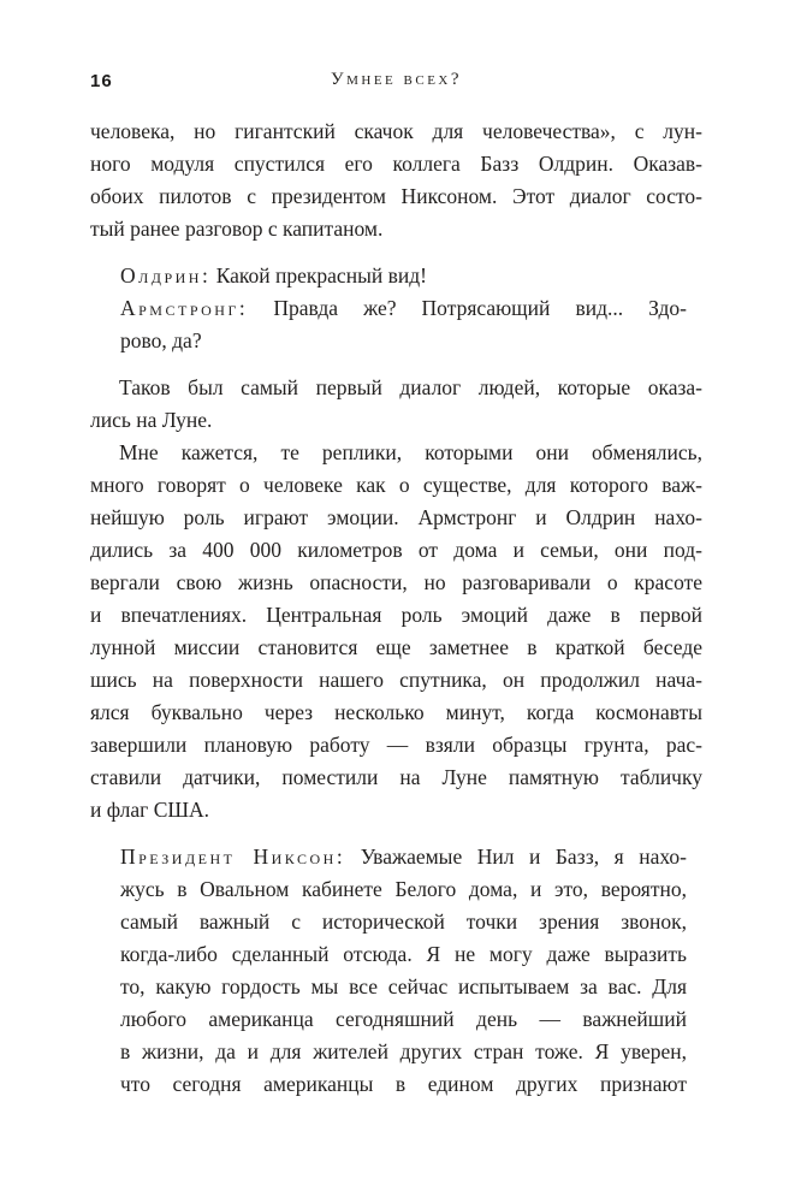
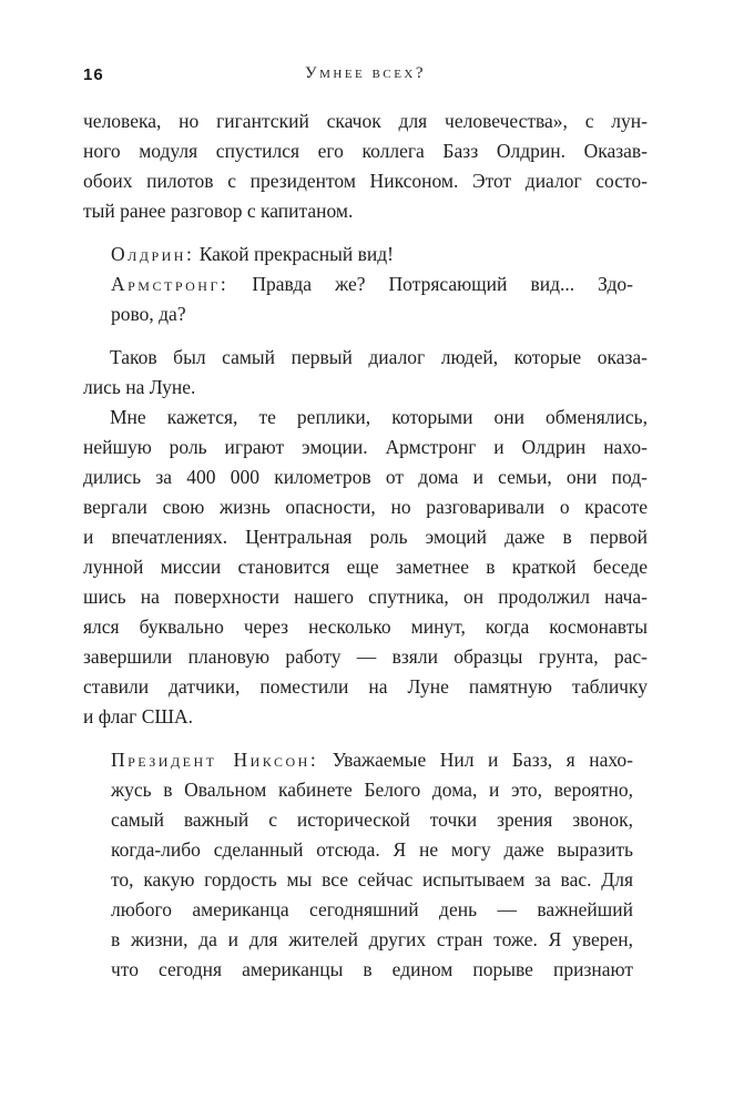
  16
  Умнее всех?
  человека, но гигантский скачок для человечества», с лун-
  ного модуля спустился его коллега Базз Олдрин. Оказав-
  обоих пилотов с президентом Никсоном. Этот диалог состо-
  тый ранее разговор с капитаном.
  Олдрин Какой прекрасный вид!
  Армстронг Правда же? Потрясающий вид... Здо-
  рово, да?
  Таков был самый первый диалог людей, которые оказа-
  лись на Луне.
  Мне кажется, те реплики, которыми они обменялись,
- много говорят о человеке как о существе, для которого важ-
  нейшую роль играют эмоции. Армстронг и Олдрин нахо-
  дились за 400 000 километров от дома и семьи, они под-
  вергали свою жизнь опасности, но разговаривали о красоте
  и впечатлениях. Центральная роль эмоций даже в первой
  лунной миссии становится еще заметнее в краткой беседе
  шись на поверхности нашего спутника, он продолжил нача-
  ялся буквально через несколько минут, когда космонавты
  завершили плановую работу — взяли образцы грунта, рас-
  ставили датчики, поместили на Луне памятную табличку
  и флаг США.
  Президент Никсон Уважаемые Нил и Базз, я нахо-
  жусь в Овальном кабинете Белого дома, и это, вероятно,
  самый важный с исторической точки зрения звонок,
  когда-либо сделанный отсюда. Я не могу даже выразить
  то, какую гордость мы все сейчас испытываем за вас. Для
  любого американца сегодняшний день — важнейший
  в жизни, да и для жителей других стран тоже. Я уверен,
- что сегодня американцы в едином других признают
+ что сегодня американцы в едином порыве признают
